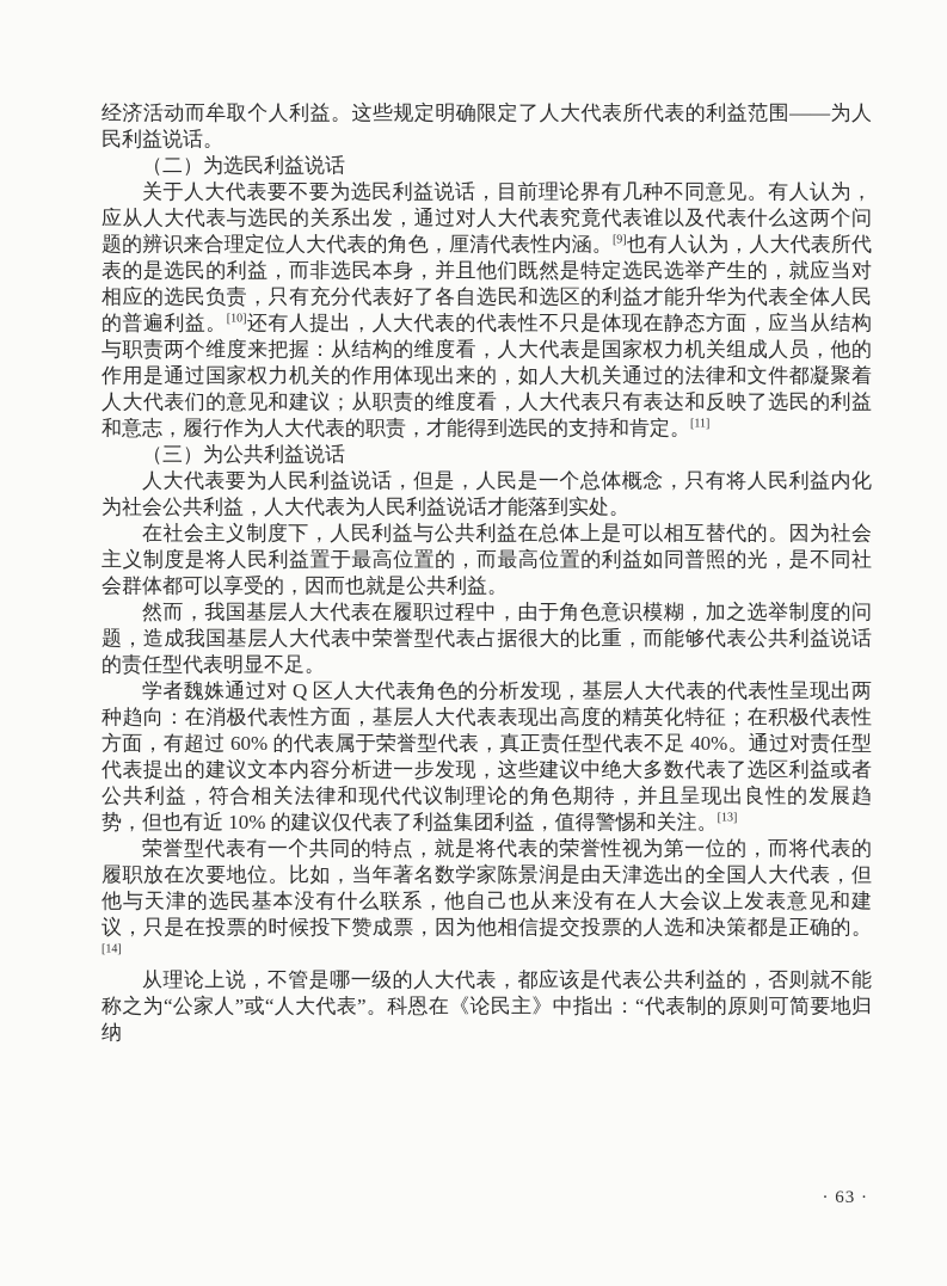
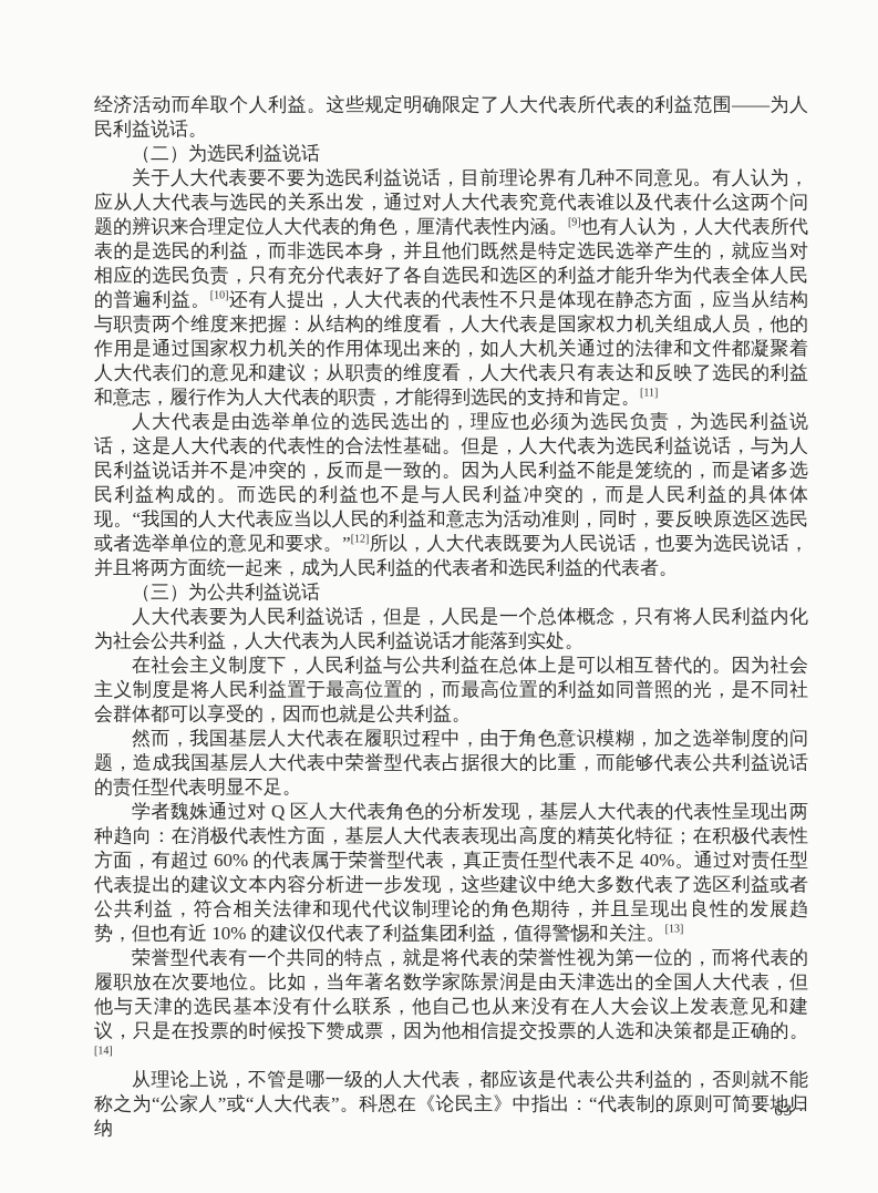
  经济活动而牟取个人利益。这些规定明确限定了人大代表所代表的利益范围——为人民利益说话。
  （二）为选民利益说话
  关于人大代表要不要为选民利益说话，目前理论界有几种不同意见。有人认为，应从人大代表与选民的关系出发，通过对人大代表究竟代表谁以及代表什么这两个问题的辨识来合理定位人大代表的角色，厘清代表性内涵。[9]也有人认为，人大代表所代表的是选民的利益，而非选民本身，并且他们既然是特定选民选举产生的，就应当对相应的选民负责，只有充分代表好了各自选民和选区的利益才能升华为代表全体人民的普遍利益。[10]还有人提出，人大代表的代表性不只是体现在静态方面，应当从结构与职责两个维度来把握：从结构的维度看，人大代表是国家权力机关组成人员，他的作用是通过国家权力机关的作用体现出来的，如人大机关通过的法律和文件都凝聚着人大代表们的意见和建议；从职责的维度看，人大代表只有表达和反映了选民的利益和意志，履行作为人大代表的职责，才能得到选民的支持和肯定。[11]
+ 人大代表是由选举单位的选民选出的，理应也必须为选民负责，为选民利益说话，这是人大代表的代表性的合法性基础。但是，人大代表为选民利益说话，与为人民利益说话并不是冲突的，反而是一致的。因为人民利益不能是笼统的，而是诸多选民利益构成的。而选民的利益也不是与人民利益冲突的，而是人民利益的具体体现。“我国的人大代表应当以人民的利益和意志为活动准则，同时，要反映原选区选民或者选举单位的意见和要求。”[12]所以，人大代表既要为人民说话，也要为选民说话，并且将两方面统一起来，成为人民利益的代表者和选民利益的代表者。
  （三）为公共利益说话
  人大代表要为人民利益说话，但是，人民是一个总体概念，只有将人民利益内化为社会公共利益，人大代表为人民利益说话才能落到实处。
  在社会主义制度下，人民利益与公共利益在总体上是可以相互替代的。因为社会主义制度是将人民利益置于最高位置的，而最高位置的利益如同普照的光，是不同社会群体都可以享受的，因而也就是公共利益。
  然而，我国基层人大代表在履职过程中，由于角色意识模糊，加之选举制度的问题，造成我国基层人大代表中荣誉型代表占据很大的比重，而能够代表公共利益说话的责任型代表明显不足。
  学者魏姝通过对 Q 区人大代表角色的分析发现，基层人大代表的代表性呈现出两种趋向：在消极代表性方面，基层人大代表表现出高度的精英化特征；在积极代表性方面，有超过 60% 的代表属于荣誉型代表，真正责任型代表不足 40%。通过对责任型代表提出的建议文本内容分析进一步发现，这些建议中绝大多数代表了选区利益或者公共利益，符合相关法律和现代代议制理论的角色期待，并且呈现出良性的发展趋势，但也有近 10% 的建议仅代表了利益集团利益，值得警惕和关注。[13]
  荣誉型代表有一个共同的特点，就是将代表的荣誉性视为第一位的，而将代表的履职放在次要地位。比如，当年著名数学家陈景润是由天津选出的全国人大代表，但他与天津的选民基本没有什么联系，他自己也从来没有在人大会议上发表意见和建议，只是在投票的时候投下赞成票，因为他相信提交投票的人选和决策都是正确的。[14]
  从理论上说，不管是哪一级的人大代表，都应该是代表公共利益的，否则就不能称之为“公家人”或“人大代表”。科恩在《论民主》中指出：“代表制的原则可简要地归纳
  · 63 ·
